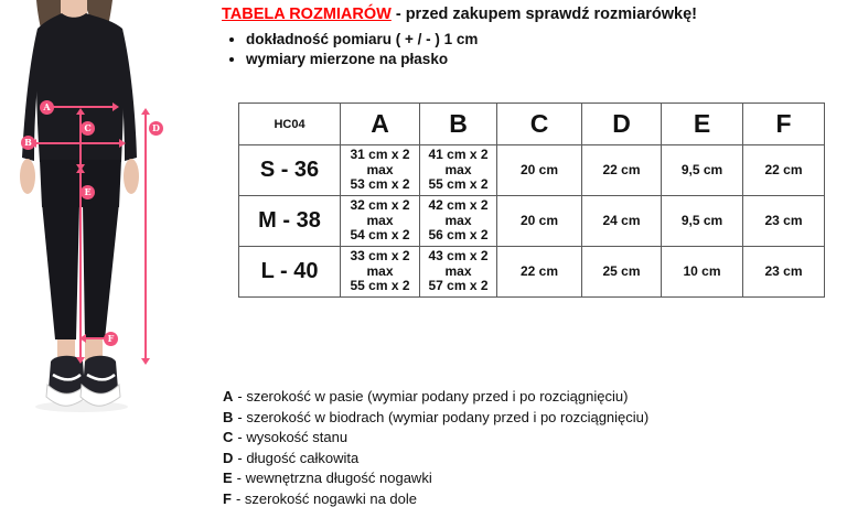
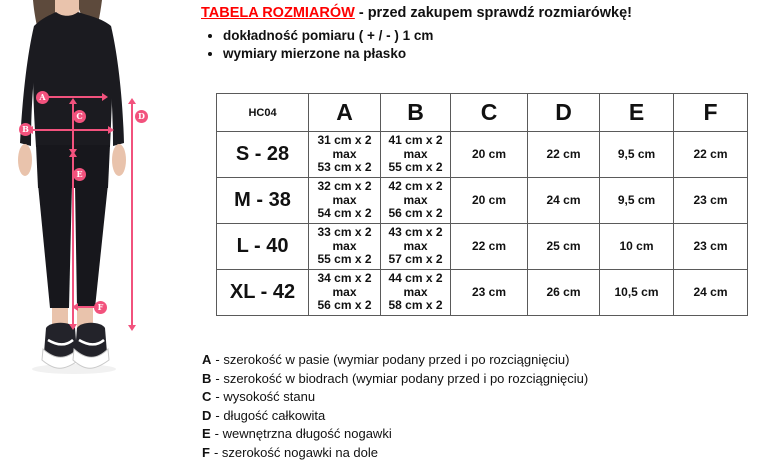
  A
  B
  C
  D
  E
  F
  TABELA ROZMIARÓW - przed zakupem sprawdź rozmiarówkę!
  dokładność pomiaru ( + / - ) 1 cm
  wymiary mierzone na płasko
  HC04	A	B	C	D	E	F
- S - 36	31 cm x 2max53 cm x 2	41 cm x 2max55 cm x 2	20 cm	22 cm	9,5 cm	22 cm
+ S - 28	31 cm x 2max53 cm x 2	41 cm x 2max55 cm x 2	20 cm	22 cm	9,5 cm	22 cm
  M - 38	32 cm x 2max54 cm x 2	42 cm x 2max56 cm x 2	20 cm	24 cm	9,5 cm	23 cm
  L - 40	33 cm x 2max55 cm x 2	43 cm x 2max57 cm x 2	22 cm	25 cm	10 cm	23 cm
+ XL - 42	34 cm x 2max56 cm x 2	44 cm x 2max58 cm x 2	23 cm	26 cm	10,5 cm	24 cm
  A - szerokość w pasie (wymiar podany przed i po rozciągnięciu)
  B - szerokość w biodrach (wymiar podany przed i po rozciągnięciu)
  C - wysokość stanu
  D - długość całkowita
  E - wewnętrzna długość nogawki
  F - szerokość nogawki na dole
